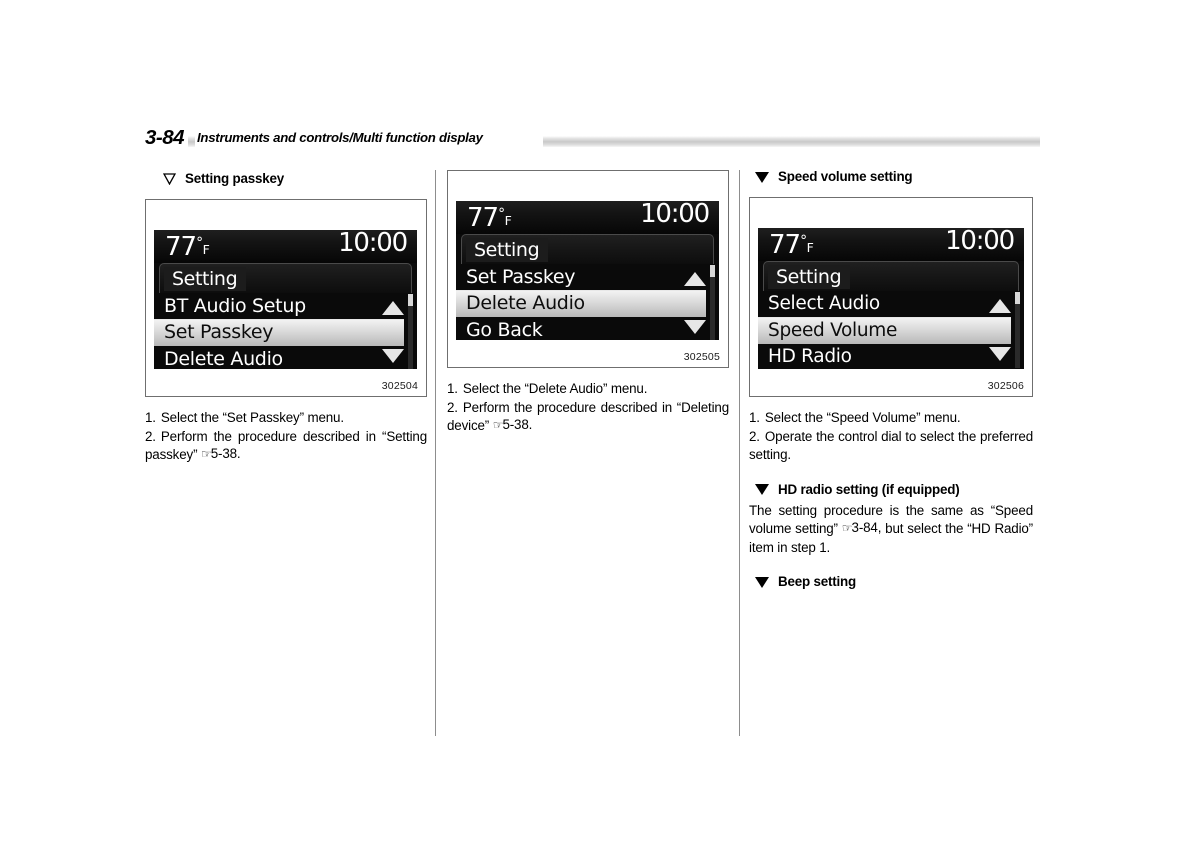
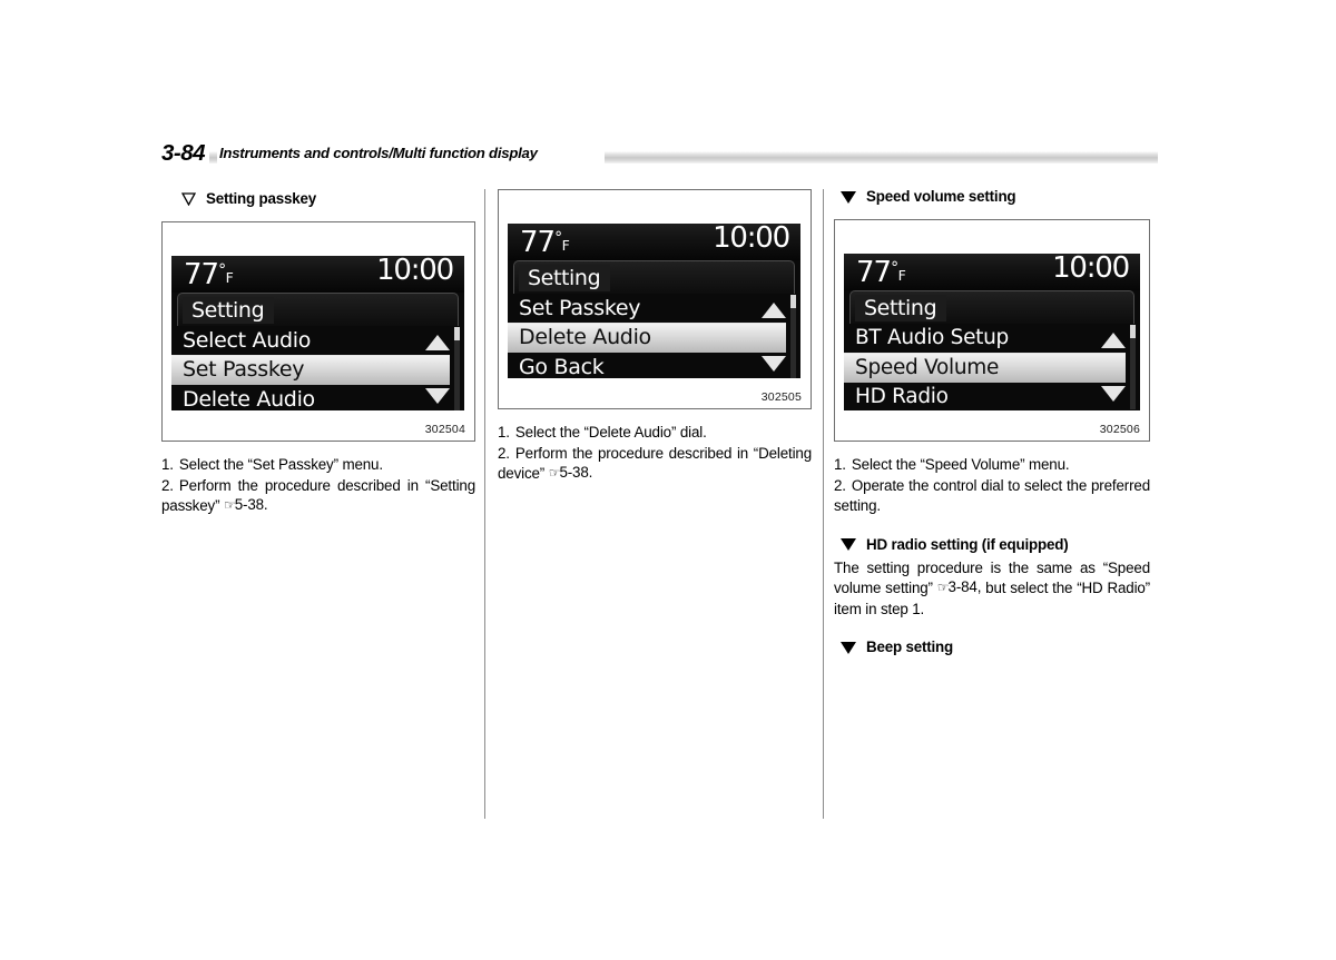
  3-84
  Instruments and controls/Multi function display
  Setting passkey
  77°F
  10:00
  Setting
- BT Audio Setup
+ Select Audio
  Set Passkey
  Delete Audio
  302504
  1. Select the “Set Passkey” menu.
  2. Perform the procedure described in “Setting passkey” ☞5-38.
  77°F
  10:00
  Setting
  Set Passkey
  Delete Audio
  Go Back
  302505
- 1. Select the “Delete Audio” menu.
+ 1. Select the “Delete Audio” dial.
  2. Perform the procedure described in “Deleting device” ☞5-38.
  Speed volume setting
  77°F
  10:00
  Setting
- Select Audio
+ BT Audio Setup
  Speed Volume
  HD Radio
  302506
  1. Select the “Speed Volume” menu.
  2. Operate the control dial to select the preferred setting.
  HD radio setting (if equipped)
  The setting procedure is the same as “Speed volume setting” ☞3-84, but select the “HD Radio” item in step 1.
  Beep setting
